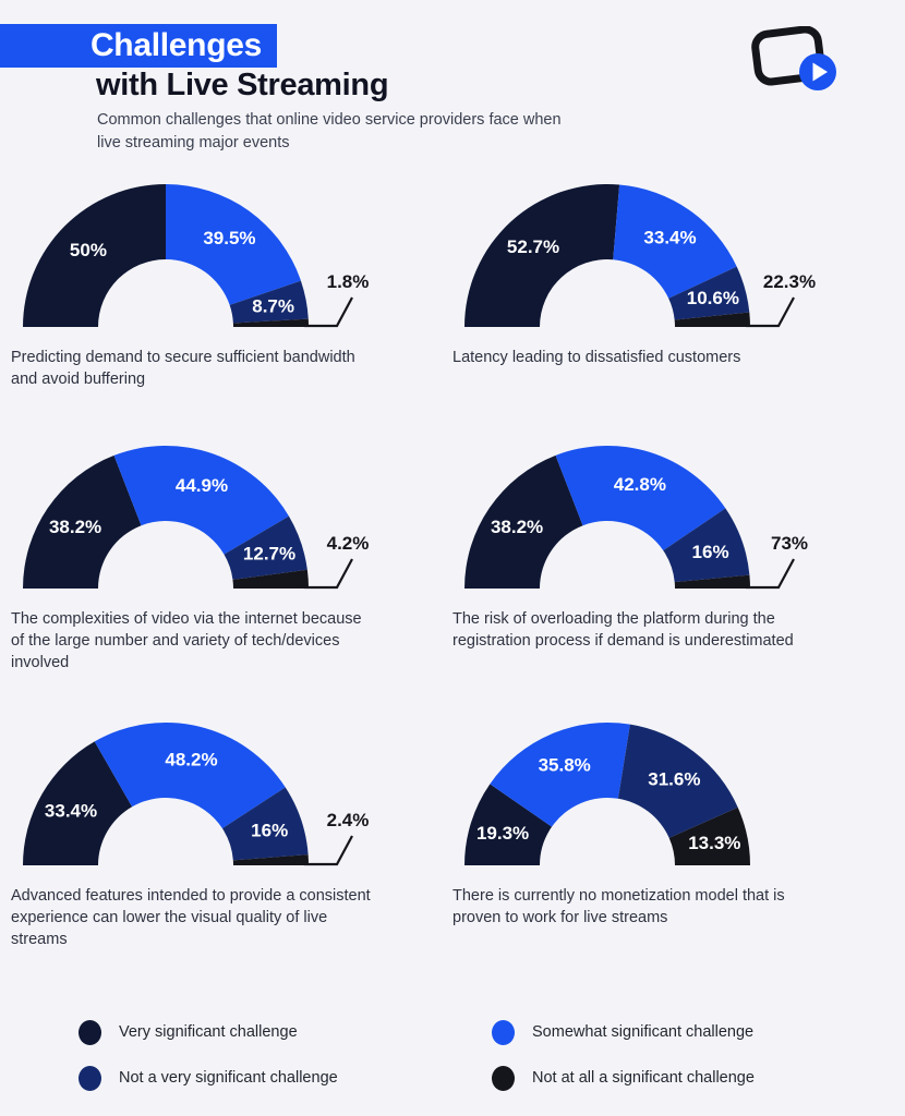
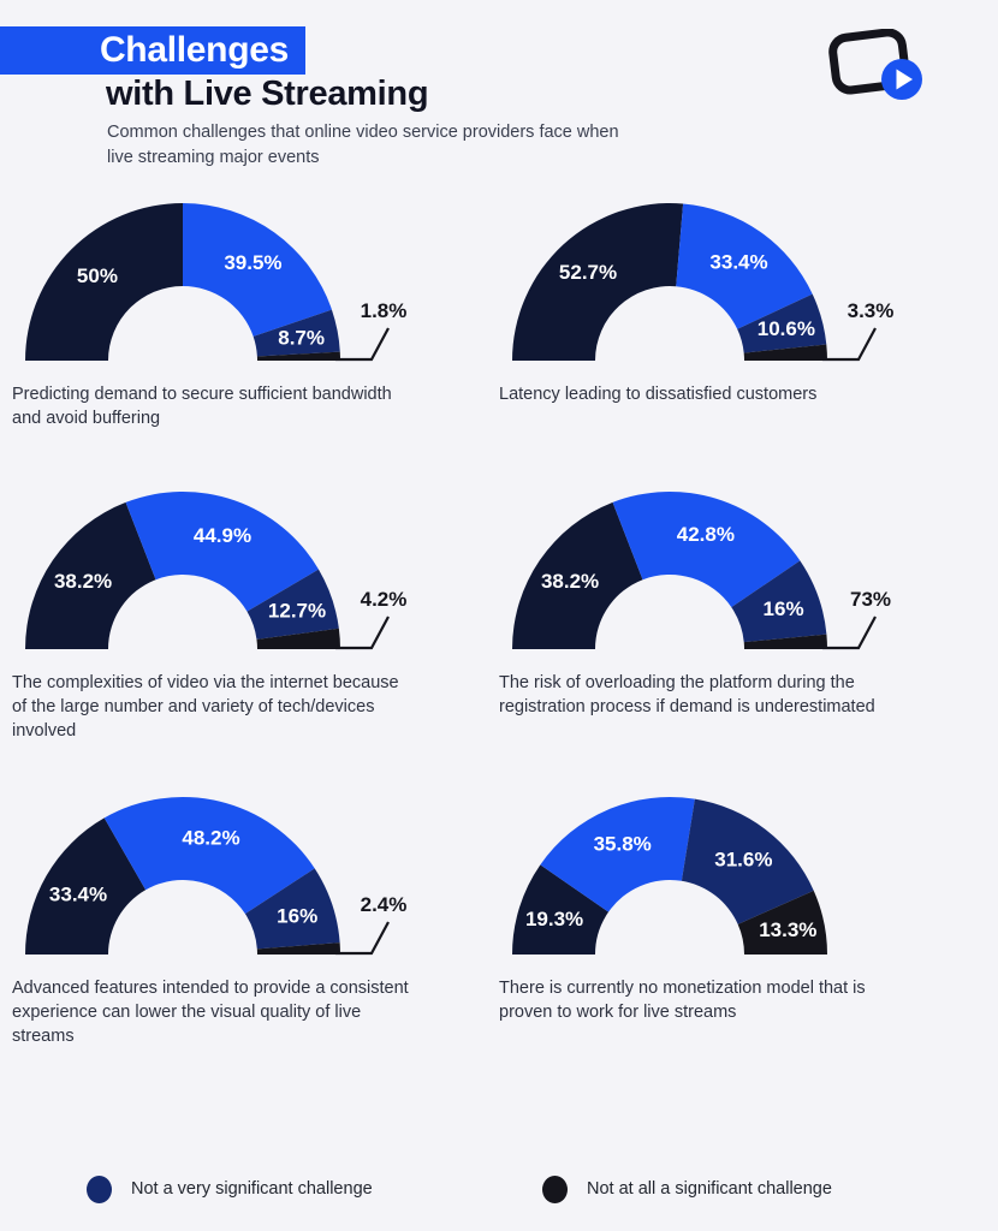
  Challenges
  with Live Streaming
  Common challenges that online video service providers face when live streaming major events
  50%
  39.5%
  8.7%
  1.8%
  Predicting demand to secure sufficient bandwidth and avoid buffering
  52.7%
  33.4%
  10.6%
- 22.3%
+ 3.3%
  Latency leading to dissatisfied customers
  38.2%
  44.9%
  12.7%
  4.2%
  The complexities of video via the internet because of the large number and variety of tech/devices involved
  38.2%
  42.8%
  16%
  73%
  The risk of overloading the platform during the registration process if demand is underestimated
  33.4%
  48.2%
  16%
  2.4%
  Advanced features intended to provide a consistent experience can lower the visual quality of live streams
  19.3%
  35.8%
  31.6%
  13.3%
  There is currently no monetization model that is proven to work for live streams
- Very significant challenge
- Somewhat significant challenge
  Not a very significant challenge
  Not at all a significant challenge
